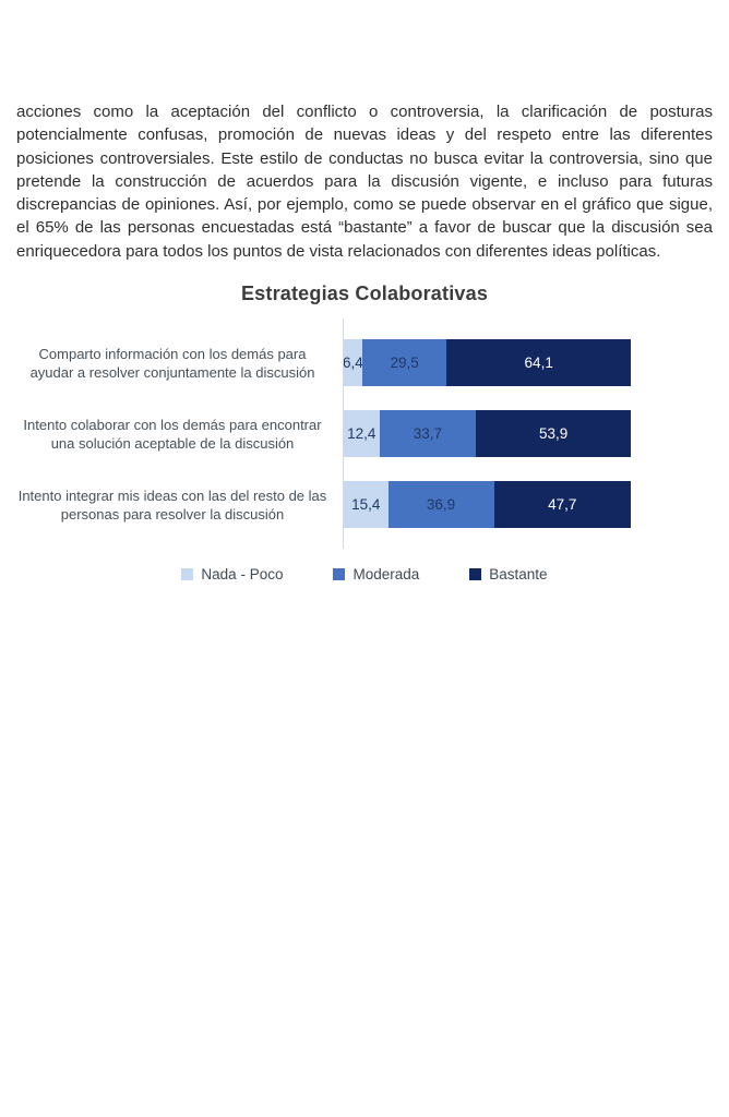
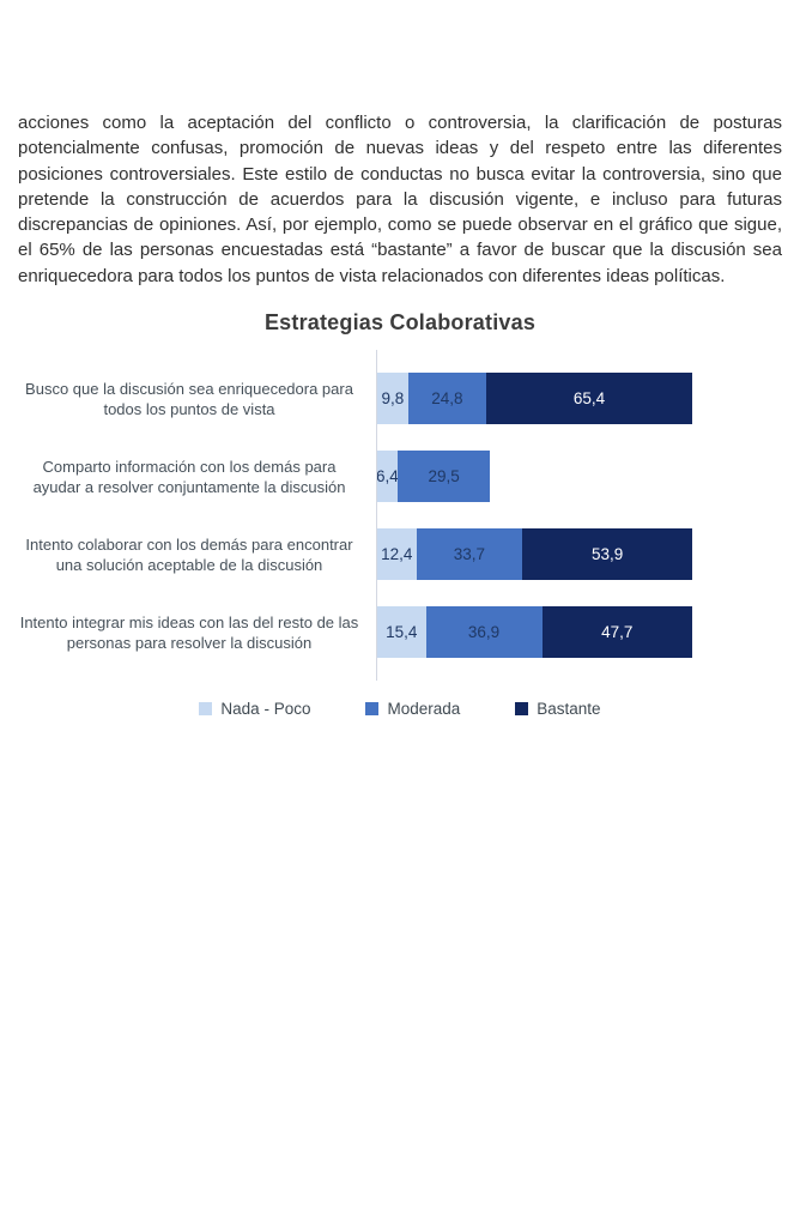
  acciones como la aceptación del conflicto o controversia, la clarificación de posturas potencialmente confusas, promoción de nuevas ideas y del respeto entre las diferentes posiciones controversiales. Este estilo de conductas no busca evitar la controversia, sino que pretende la construcción de acuerdos para la discusión vigente, e incluso para futuras discrepancias de opiniones. Así, por ejemplo, como se puede observar en el gráfico que sigue, el 65% de las personas encuestadas está “bastante” a favor de buscar que la discusión sea enriquecedora para todos los puntos de vista relacionados con diferentes ideas políticas.
  Estrategias Colaborativas
+ Busco que la discusión sea enriquecedora para todos los puntos de vista
+ 9,8
+ 24,8
+ 65,4
  Comparto información con los demás para ayudar a resolver conjuntamente la discusión
  6,4
  29,5
- 64,1
  Intento colaborar con los demás para encontrar una solución aceptable de la discusión
  12,4
  33,7
  53,9
  Intento integrar mis ideas con las del resto de las personas para resolver la discusión
  15,4
  36,9
  47,7
  Nada - Poco
  Moderada
  Bastante
